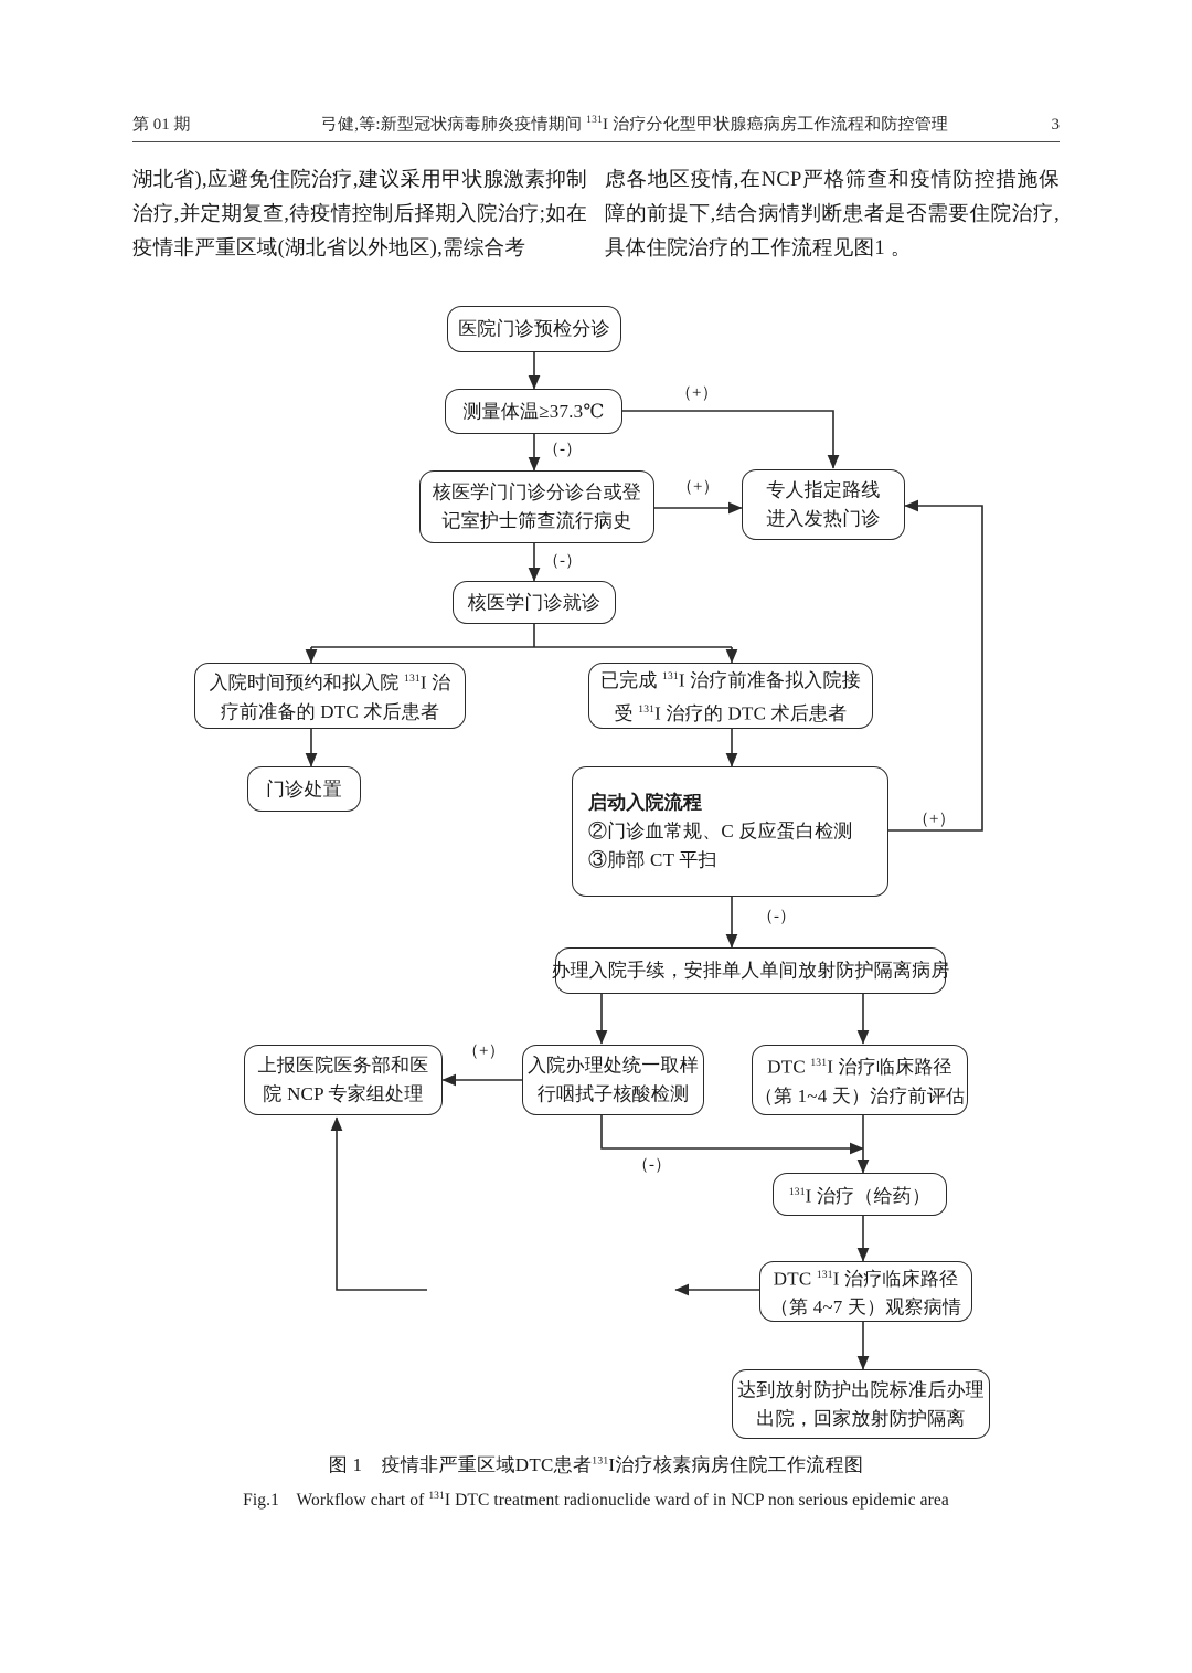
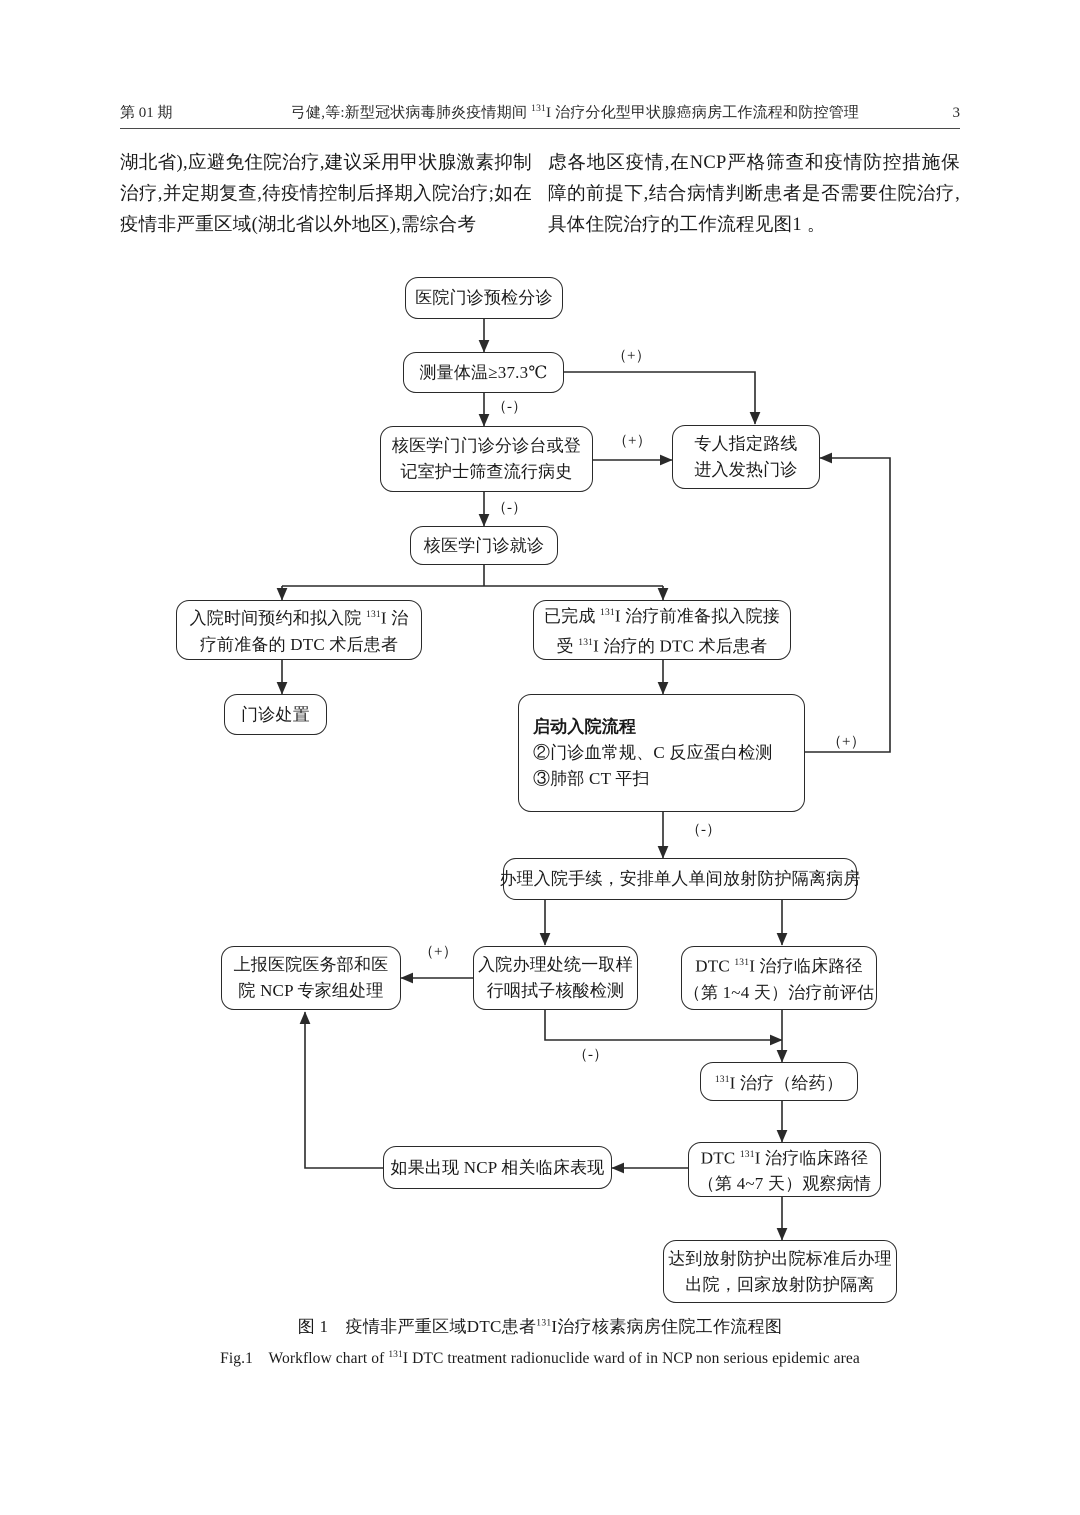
  第 01 期
  弓健,等:新型冠状病毒肺炎疫情期间 131I 治疗分化型甲状腺癌病房工作流程和防控管理
  3
  湖北省),应避免住院治疗,建议采用甲状腺激素抑制治疗,并定期复查,待疫情控制后择期入院治疗;如在疫情非严重区域(湖北省以外地区),需综合考
  虑各地区疫情,在NCP严格筛查和疫情防控措施保障的前提下,结合病情判断患者是否需要住院治疗,具体住院治疗的工作流程见图1 。
  医院门诊预检分诊
  测量体温≥37.3℃
  专人指定路线
  进入发热门诊
  核医学门门诊分诊台或登
  记室护士筛查流行病史
  核医学门诊就诊
  入院时间预约和拟入院 131I 治
  疗前准备的 DTC 术后患者
  门诊处置
  已完成 131I 治疗前准备拟入院接
  受 131I 治疗的 DTC 术后患者
  启动入院流程
  ②门诊血常规、C 反应蛋白检测
  ③肺部 CT 平扫
  办理入院手续，安排单人单间放射防护隔离病房
  上报医院医务部和医
  院 NCP 专家组处理
  入院办理处统一取样
  行咽拭子核酸检测
  DTC 131I 治疗临床路径
  （第 1~4 天）治疗前评估
  131I 治疗（给药）
  DTC 131I 治疗临床路径
  （第 4~7 天）观察病情
+ 如果出现 NCP 相关临床表现
  达到放射防护出院标准后办理
  出院，回家放射防护隔离
  （+）
  （-）
  （+）
  （-）
  （+）
  （-）
  （+）
  （-）
  图 1 疫情非严重区域DTC患者131I治疗核素病房住院工作流程图
  Fig.1 Workflow chart of 131I DTC treatment radionuclide ward of in NCP non serious epidemic area
